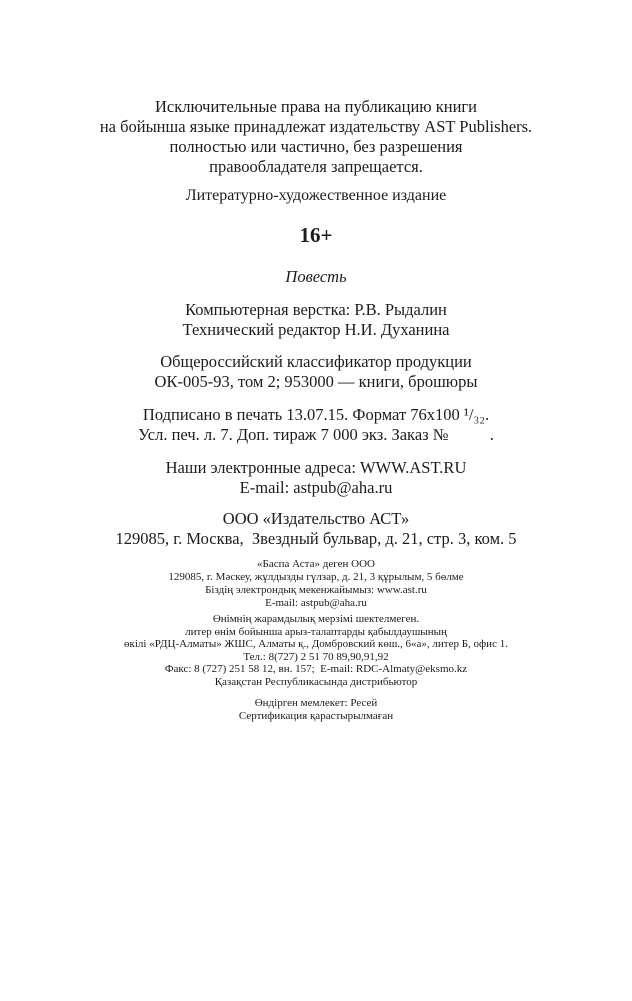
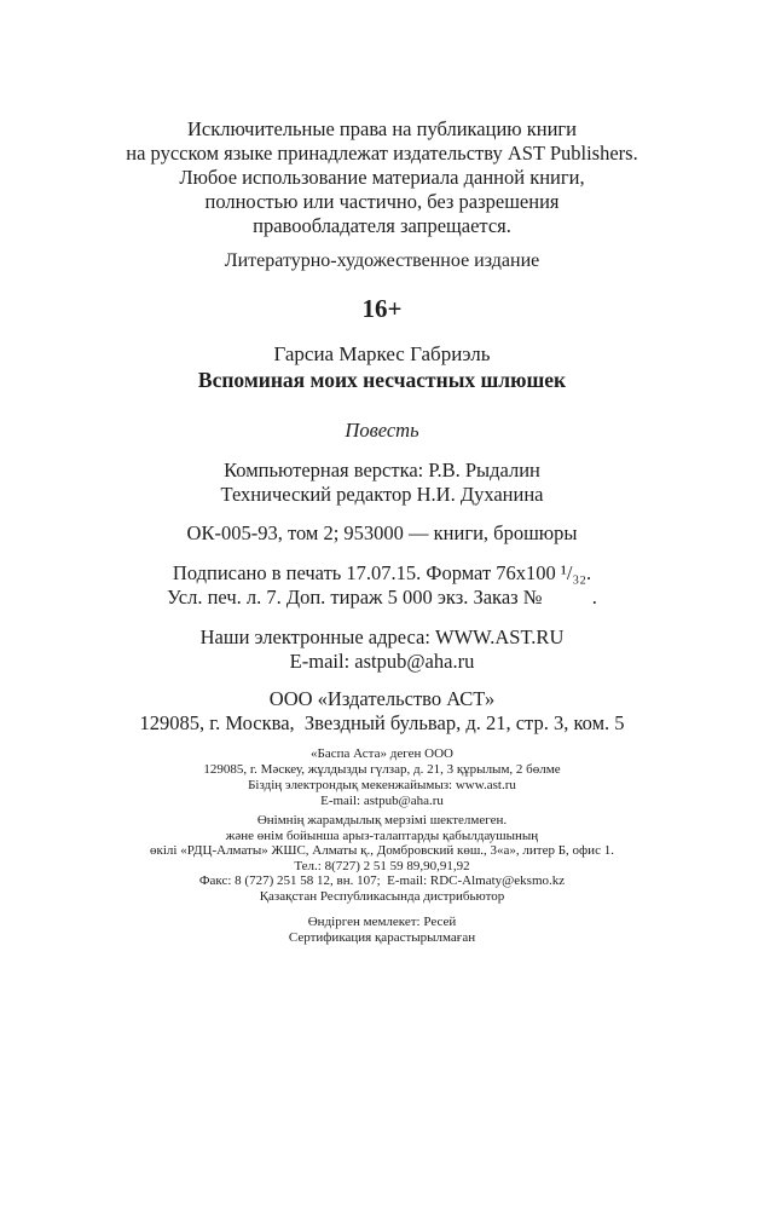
  Исключительные права на публикацию книги
- на бойынша языке принадлежат издательству AST Publishers.
+ на русском языке принадлежат издательству AST Publishers.
+ Любое использование материала данной книги,
  полностью или частично, без разрешения
  правообладателя запрещается.
  Литературно-художественное издание
  16+
+ Гарсиа Маркес Габриэль
+ Вспоминая моих несчастных шлюшек
  Повесть
  Компьютерная верстка: Р.В. Рыдалин
  Технический редактор Н.И. Духанина
- Общероссийский классификатор продукции
  ОК-005-93, том 2; 953000 — книги, брошюры
- Подписано в печать 13.07.15. Формат 76x100 ¹/₃₂.
+ Подписано в печать 17.07.15. Формат 76x100 ¹/₃₂.
- Усл. печ. л. 7. Доп. тираж 7 000 экз. Заказ № .
+ Усл. печ. л. 7. Доп. тираж 5 000 экз. Заказ № .
  Наши электронные адреса: WWW.AST.RU
  E-mail: astpub@aha.ru
  ООО «Издательство АСТ»
  129085, г. Москва, Звездный бульвар, д. 21, стр. 3, ком. 5
  «Баспа Аста» деген ООО
- 129085, г. Мәскеу, жұлдызды гүлзар, д. 21, 3 құрылым, 5 бөлме
+ 129085, г. Мәскеу, жұлдызды гүлзар, д. 21, 3 құрылым, 2 бөлме
  Біздің электрондық мекенжайымыз: www.ast.ru
  E-mail: astpub@aha.ru
  Өнімнің жарамдылық мерзімі шектелмеген.
- литер өнім бойынша арыз-талаптарды қабылдаушының
+ және өнім бойынша арыз-талаптарды қабылдаушының
- өкілі «РДЦ-Алматы» ЖШС, Алматы қ., Домбровский көш., 6«а», литер Б, офис 1.
+ өкілі «РДЦ-Алматы» ЖШС, Алматы қ., Домбровский көш., 3«а», литер Б, офис 1.
- Тел.: 8(727) 2 51 70 89,90,91,92
+ Тел.: 8(727) 2 51 59 89,90,91,92
- Факс: 8 (727) 251 58 12, вн. 157; E-mail: RDC-Almaty@eksmo.kz
+ Факс: 8 (727) 251 58 12, вн. 107; E-mail: RDC-Almaty@eksmo.kz
  Қазақстан Республикасында дистрибьютор
  Өндірген мемлекет: Ресей
  Сертификация қарастырылмаған
